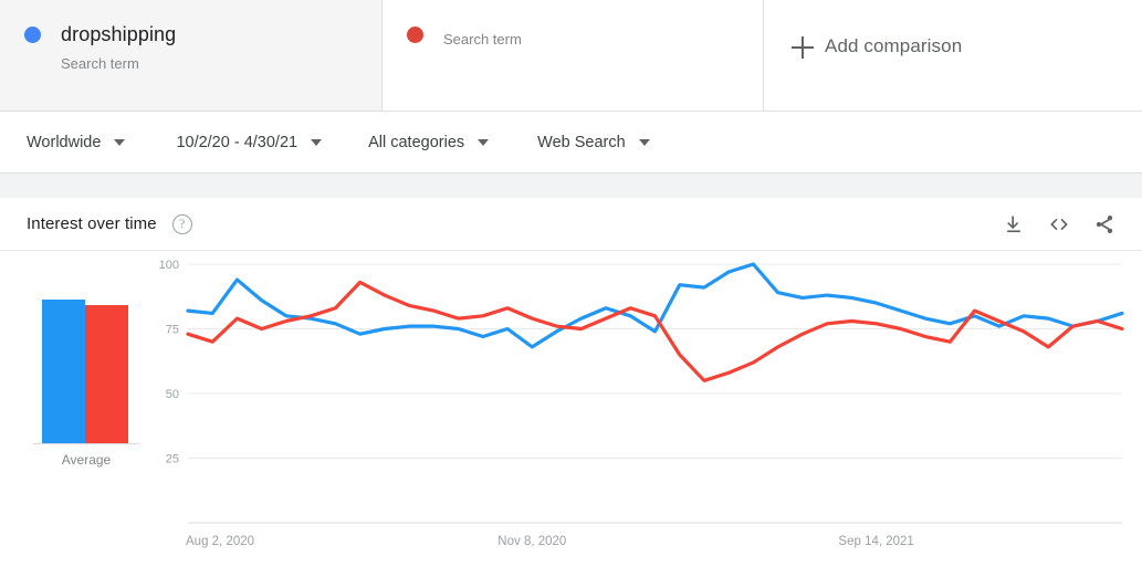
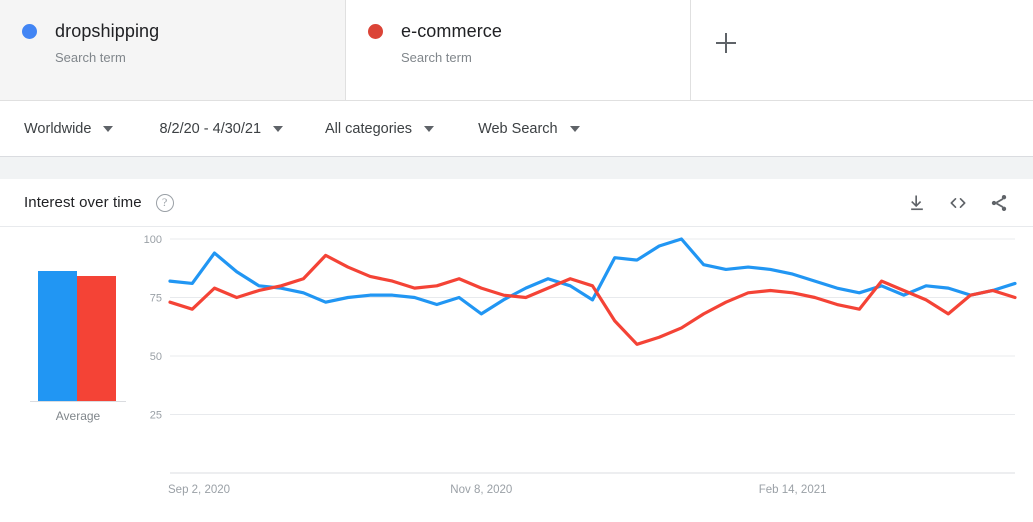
  dropshipping
  Search term
+ e-commerce
  Search term
- Add comparison
  Worldwide
- 10/2/20 - 4/30/21
+ 8/2/20 - 4/30/21
  All categories
  Web Search
  Interest over time
  ?
  Average
  25
  50
  75
  100
- Aug 2, 2020
+ Sep 2, 2020
  Nov 8, 2020
- Sep 14, 2021
+ Feb 14, 2021
